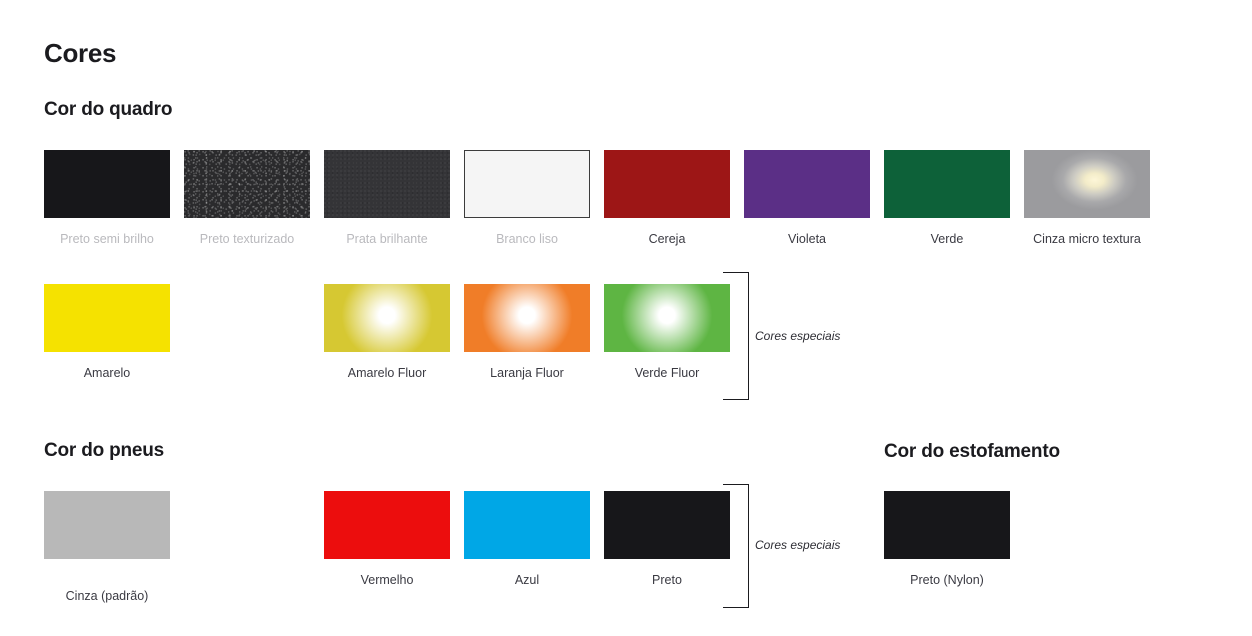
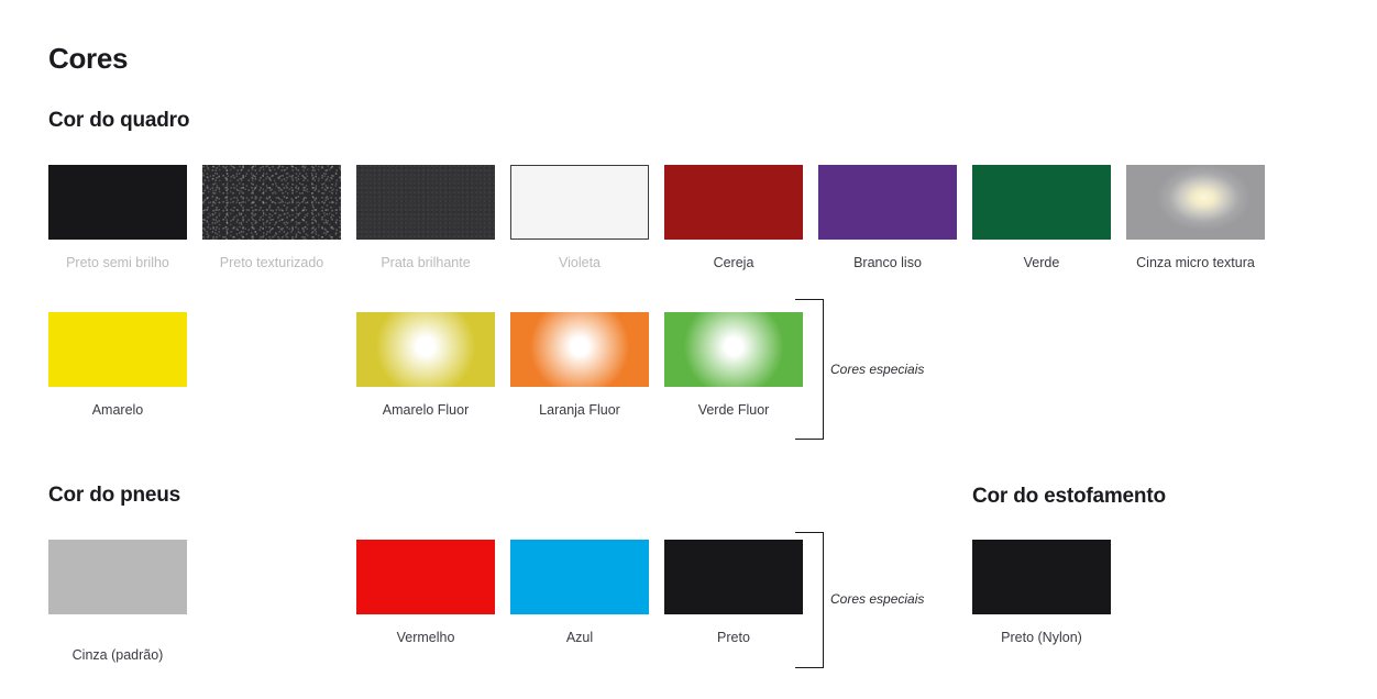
  Cores
  Cor do quadro
  Cor do pneus
  Cor do estofamento
  Cores especiais
  Cores especiais
  Preto semi brilho
  Preto texturizado
  Prata brilhante
- Branco liso
+ Violeta
  Cereja
- Violeta
+ Branco liso
  Verde
  Cinza micro textura
  Amarelo
  Amarelo Fluor
  Laranja Fluor
  Verde Fluor
  Cinza (padrão)
  Vermelho
  Azul
  Preto
  Preto (Nylon)
